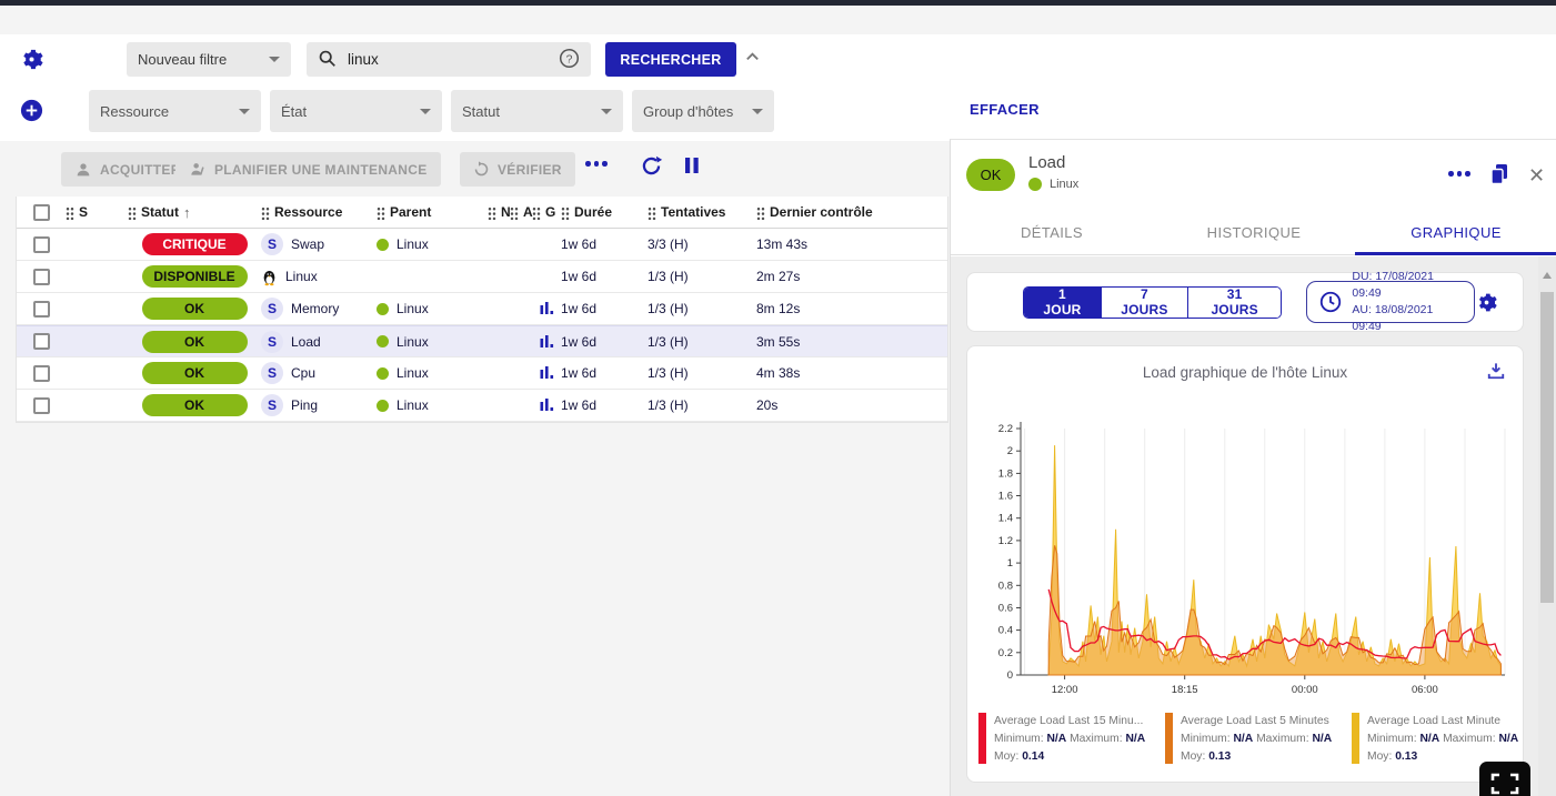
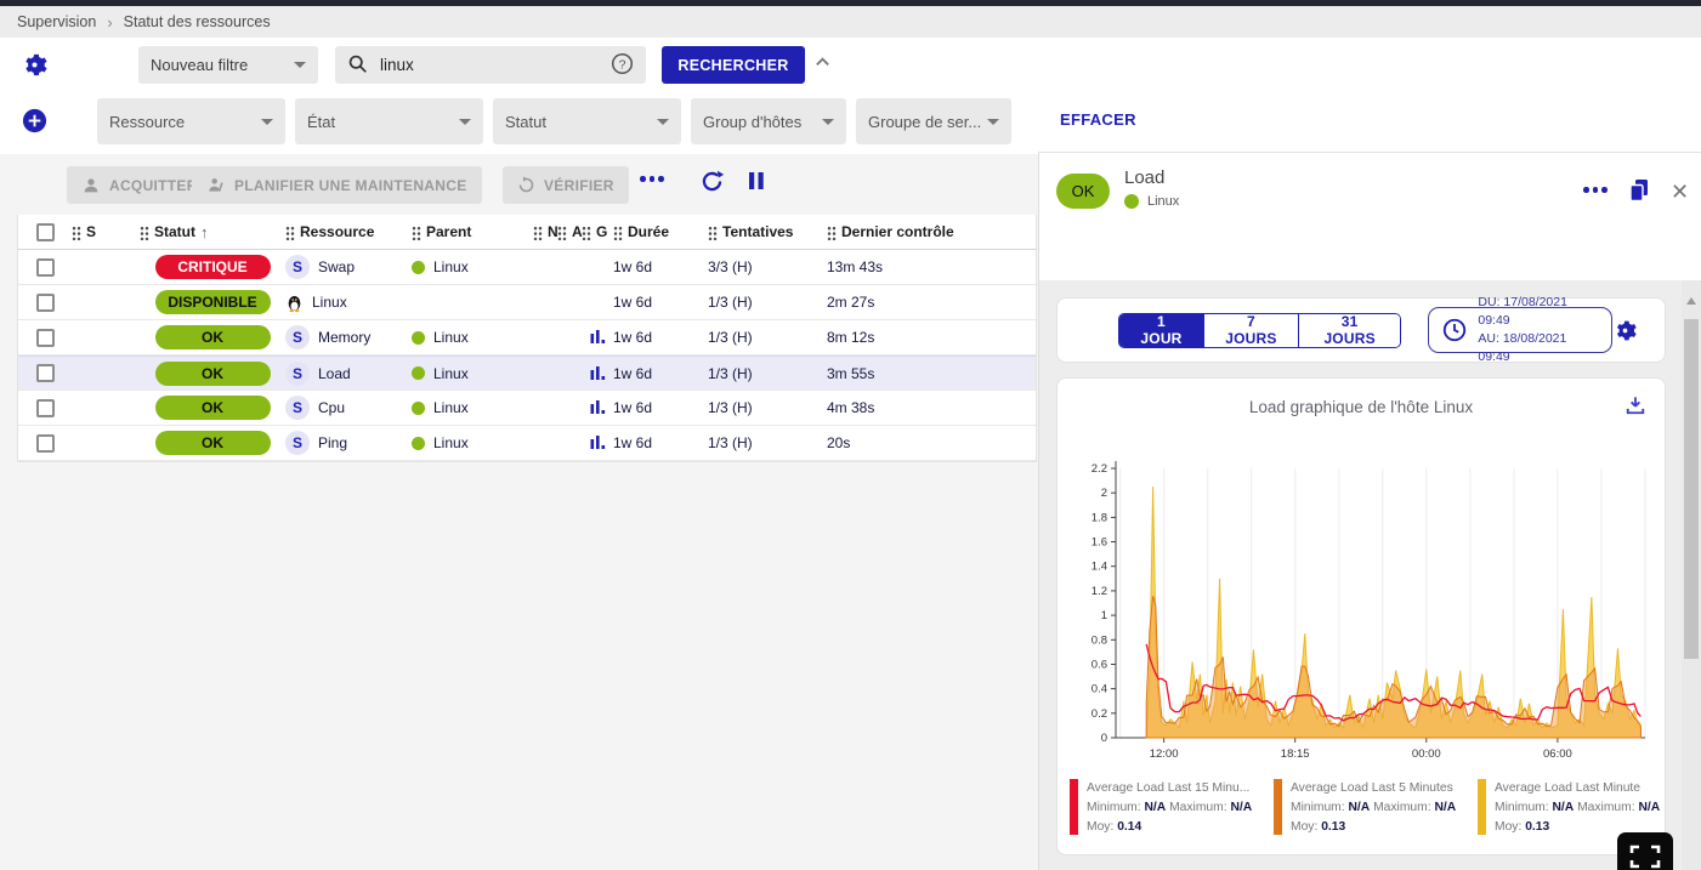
+ Supervision
+ ›
+ Statut des ressources
  Nouveau filtre
  linux
  ?
  RECHERCHER
  Ressource
  État
  Statut
  Group d'hôtes
+ Groupe de ser...
  EFFACER
  ACQUITTE
  PLANIFIER UNE MAINTENANCE
  VÉRIFIER
  S
  Statut
  ↑
  Ressource
  Parent
  N
  A
  G
  Durée
  Tentatives
  Dernier contrôle
  CRITIQUE
  S
  Swap
  Linux
  1w 6d
  3/3 (H)
  13m 43s
  DISPONIBLE
  Linux
  1w 6d
  1/3 (H)
  2m 27s
  OK
  S
  Memory
  Linux
  1w 6d
  1/3 (H)
  8m 12s
  OK
  S
  Load
  Linux
  1w 6d
  1/3 (H)
  3m 55s
  OK
  S
  Cpu
  Linux
  1w 6d
  1/3 (H)
  4m 38s
  OK
  S
  Ping
  Linux
  1w 6d
  1/3 (H)
  20s
  OK
  Load
  Linux
  ✕
- DÉTAILS
- HISTORIQUE
- GRAPHIQUE
  1 JOUR
  7 JOURS
  31 JOURS
  DU: 17/08/2021 09:49
  AU: 18/08/2021 09:49
  Load graphique de l'hôte Linux
  0
  0.2
  0.4
  0.6
  0.8
  1
  1.2
  1.4
  1.6
  1.8
  2
  2.2
  12:00
  18:15
  00:00
  06:00
  Average Load Last 15 Minu...
  Minimum: N/A Maximum: N/A
  Moy: 0.14
  Average Load Last 5 Minutes
  Minimum: N/A Maximum: N/A
  Moy: 0.13
  Average Load Last Minute
  Minimum: N/A Maximum: N/A
  Moy: 0.13
